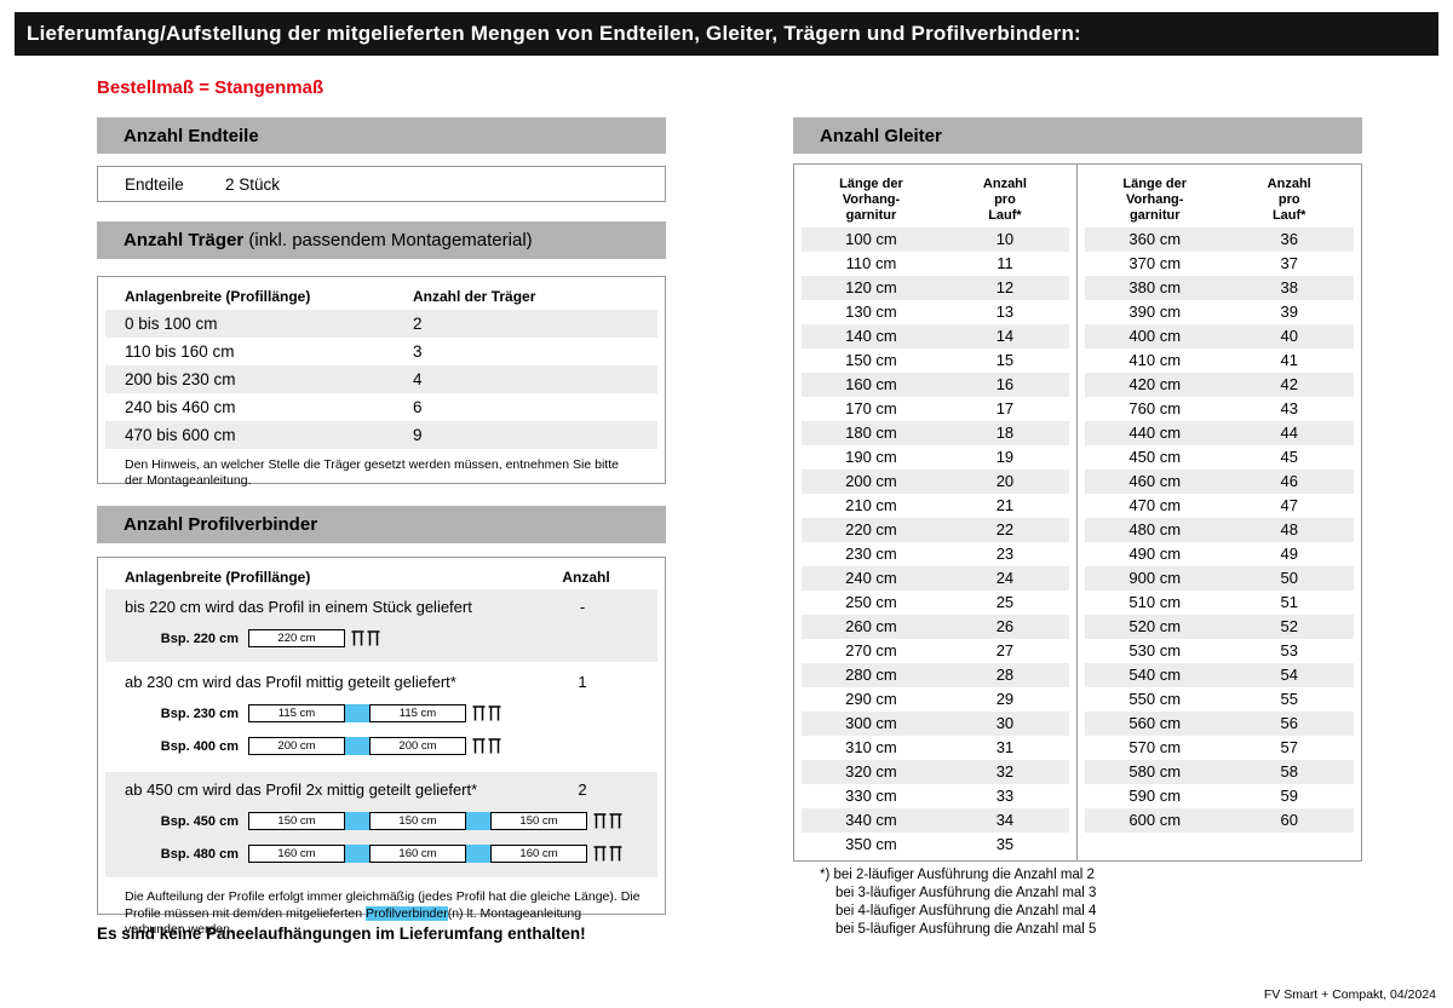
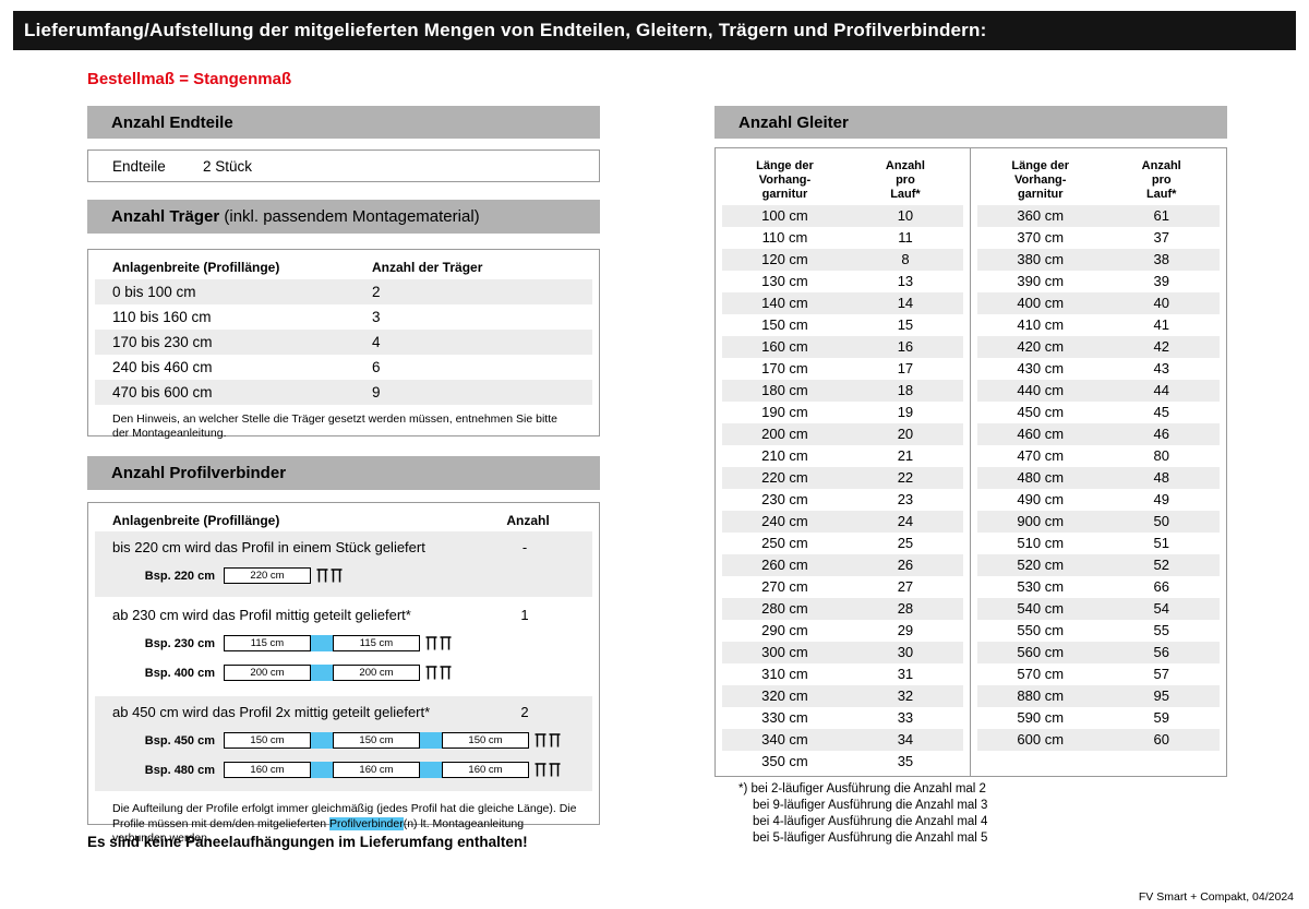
- Lieferumfang/Aufstellung der mitgelieferten Mengen von Endteilen, Gleiter, Trägern und Profilverbindern:
+ Lieferumfang/Aufstellung der mitgelieferten Mengen von Endteilen, Gleitern, Trägern und Profilverbindern:
  Bestellmaß = Stangenmaß
  Anzahl Endteile
  Endteile
  2 Stück
  Anzahl Träger
  (inkl. passendem Montagematerial)
  Anlagenbreite (Profillänge)
  Anzahl der Träger
  0 bis 100 cm
  2
  110 bis 160 cm
  3
- 200 bis 230 cm
+ 170 bis 230 cm
  4
  240 bis 460 cm
  6
  470 bis 600 cm
  9
  Den Hinweis, an welcher Stelle die Träger gesetzt werden müssen, entnehmen Sie bitte
  der Montageanleitung.
  Anzahl Profilverbinder
  Anlagenbreite (Profillänge)
  Anzahl
  bis 220 cm wird das Profil in einem Stück geliefert
  -
  Bsp. 220 cm
  220 cm
  ab 230 cm wird das Profil mittig geteilt geliefert*
  1
  Bsp. 230 cm
  115 cm
  115 cm
  Bsp. 400 cm
  200 cm
  200 cm
  ab 450 cm wird das Profil 2x mittig geteilt geliefert*
  2
  Bsp. 450 cm
  150 cm
  150 cm
  150 cm
  Bsp. 480 cm
  160 cm
  160 cm
  160 cm
  Die Aufteilung der Profile erfolgt immer gleichmäßig (jedes Profil hat die gleiche Länge). Die Profile müssen mit dem/den mitgelieferten Profilverbinder(n) lt. Montageanleitung verbunden werden.
  Es sind keine Paneelaufhängungen im Lieferumfang enthalten!
  Anzahl Gleiter
  Länge der
  Vorhang-
  garnitur
  Anzahl
  pro
  Lauf*
  100 cm
  10
  110 cm
  11
  120 cm
- 12
+ 8
  130 cm
  13
  140 cm
  14
  150 cm
  15
  160 cm
  16
  170 cm
  17
  180 cm
  18
  190 cm
  19
  200 cm
  20
  210 cm
  21
  220 cm
  22
  230 cm
  23
  240 cm
  24
  250 cm
  25
  260 cm
  26
  270 cm
  27
  280 cm
  28
  290 cm
  29
  300 cm
  30
  310 cm
  31
  320 cm
  32
  330 cm
  33
  340 cm
  34
  350 cm
  35
  Länge der
  Vorhang-
  garnitur
  Anzahl
  pro
  Lauf*
  360 cm
- 36
+ 61
  370 cm
  37
  380 cm
  38
  390 cm
  39
  400 cm
  40
  410 cm
  41
  420 cm
  42
- 760 cm
+ 430 cm
  43
  440 cm
  44
  450 cm
  45
  460 cm
  46
  470 cm
- 47
+ 80
  480 cm
  48
  490 cm
  49
  900 cm
  50
  510 cm
  51
  520 cm
  52
  530 cm
- 53
+ 66
  540 cm
  54
  550 cm
  55
  560 cm
  56
  570 cm
  57
- 580 cm
+ 880 cm
- 58
+ 95
  590 cm
  59
  600 cm
  60
  *) bei 2-läufiger Ausführung die Anzahl mal 2
- bei 3-läufiger Ausführung die Anzahl mal 3
+ bei 9-läufiger Ausführung die Anzahl mal 3
  bei 4-läufiger Ausführung die Anzahl mal 4
  bei 5-läufiger Ausführung die Anzahl mal 5
  FV Smart + Compakt, 04/2024
